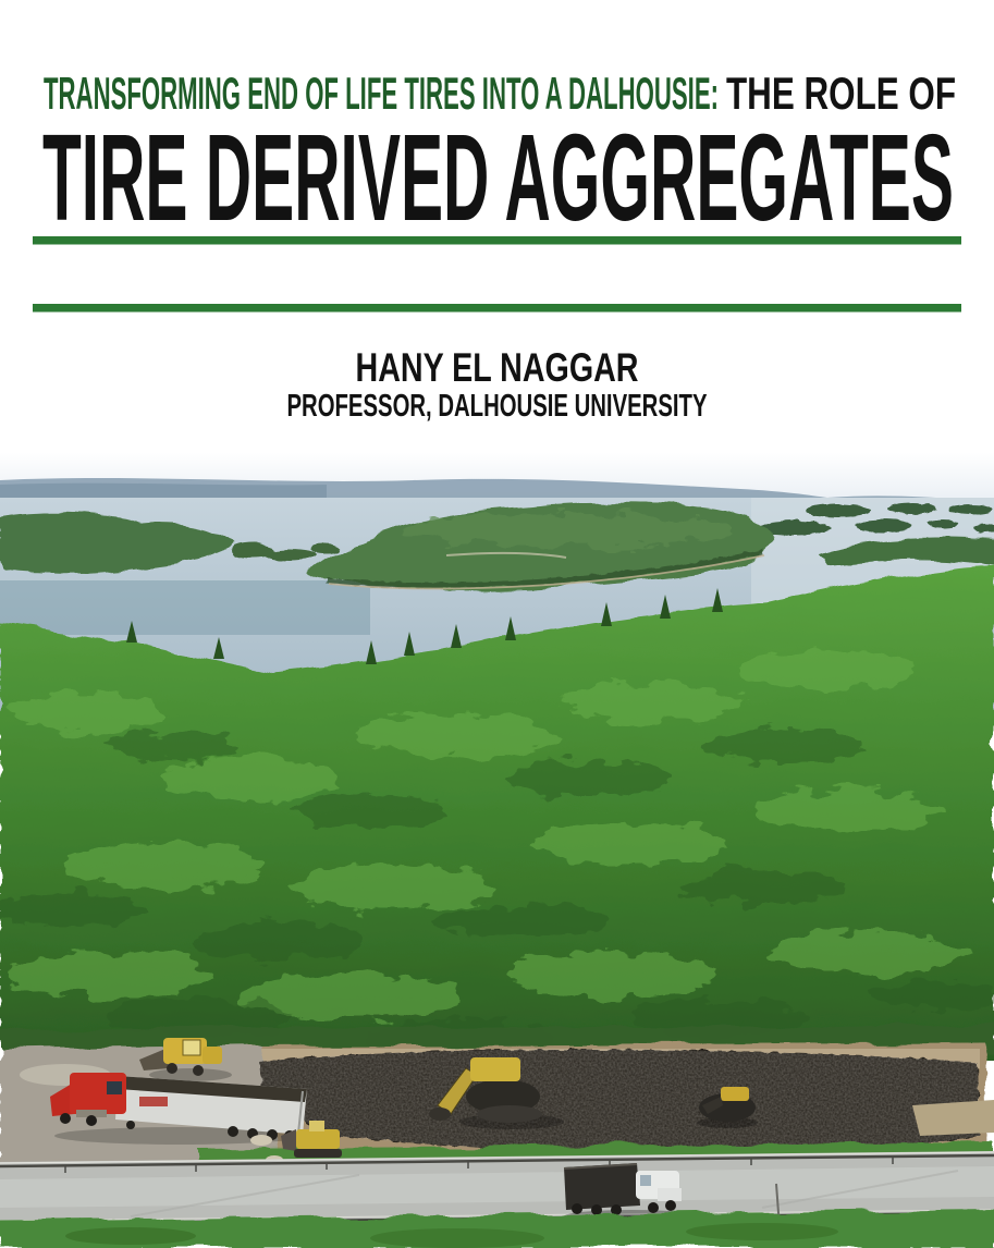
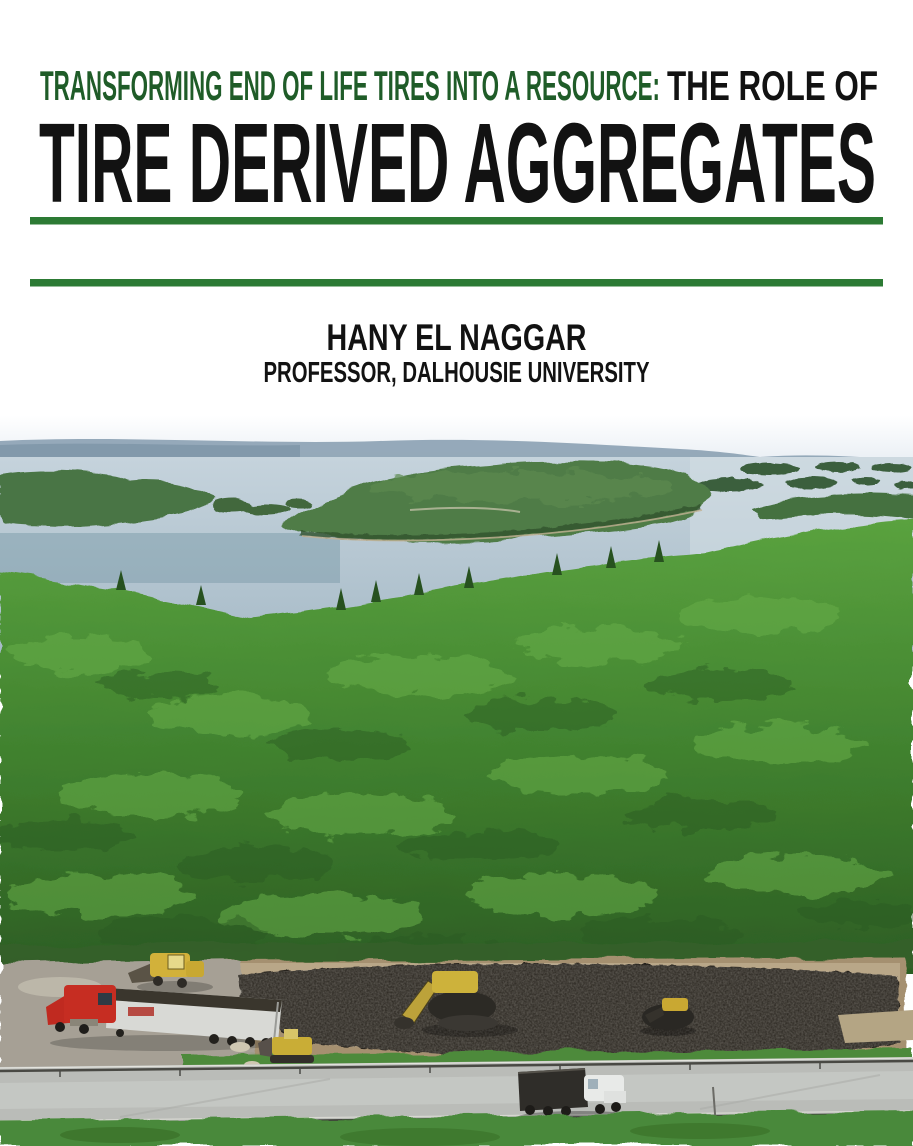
- TRANSFORMING END OF LIFE TIRES INTO A DALHOUSIE:
+ TRANSFORMING END OF LIFE TIRES INTO A RESOURCE:
  THE ROLE OF
  TIRE DERIVED AGGREGATES
  HANY EL NAGGAR
  PROFESSOR, DALHOUSIE UNIVERSITY
